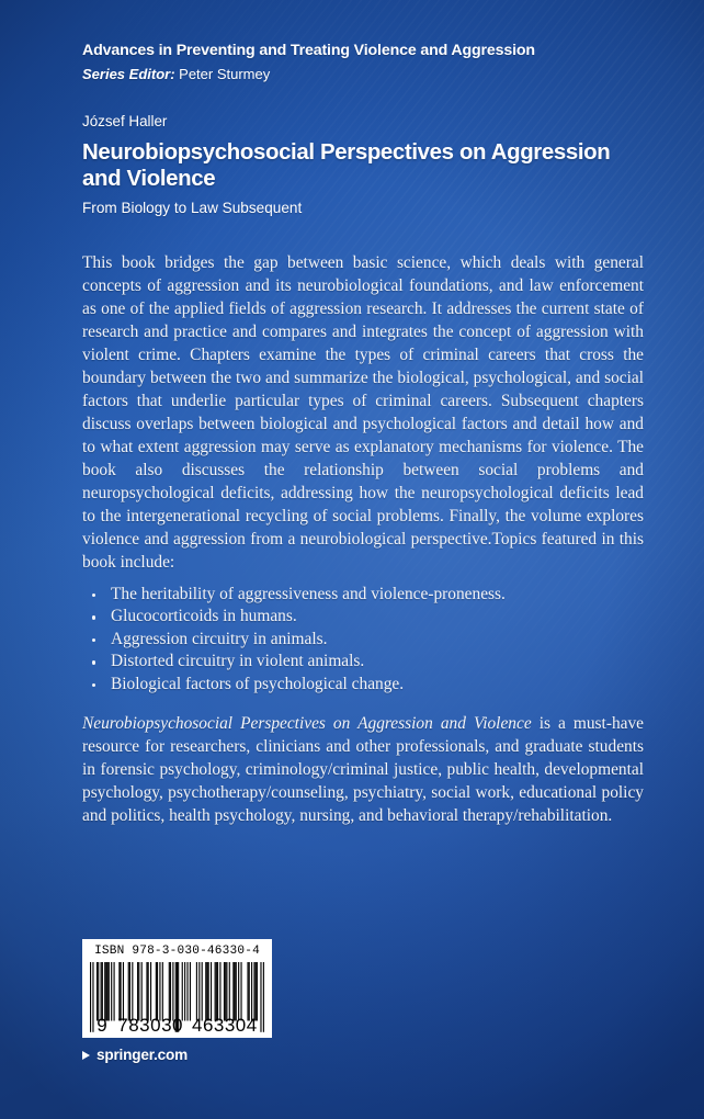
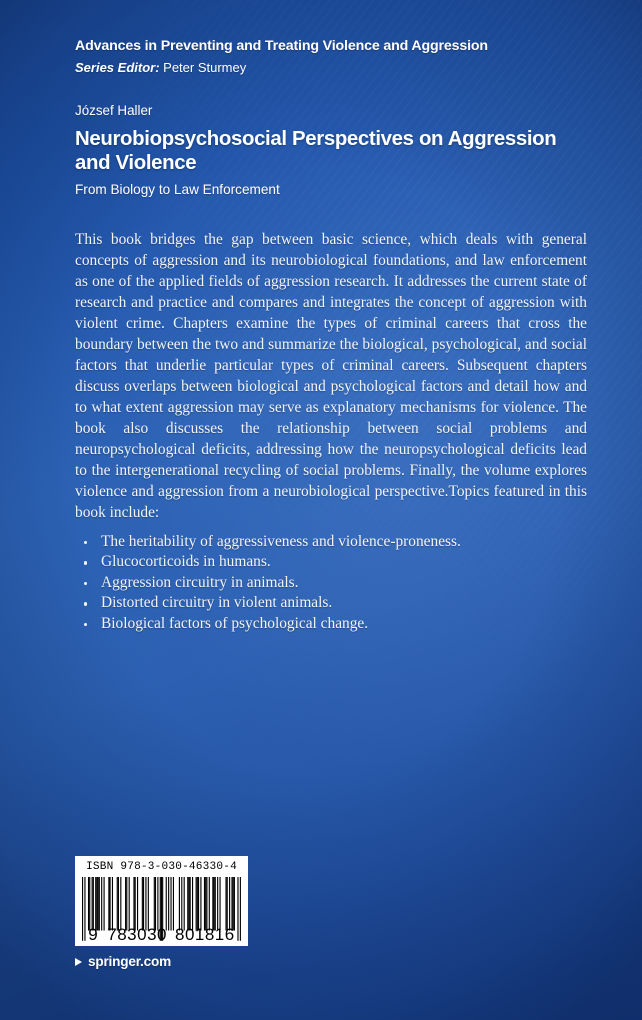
  Advances in Preventing and Treating Violence and Aggression
  Series Editor: Peter Sturmey
  József Haller
  Neurobiopsychosocial Perspectives on Aggression and Violence
- From Biology to Law Subsequent
+ From Biology to Law Enforcement
  This book bridges the gap between basic science, which deals with general concepts of aggression and its neurobiological foundations, and law enforcement as one of the applied fields of aggression research. It addresses the current state of research and practice and compares and integrates the concept of aggression with violent crime. Chapters examine the types of criminal careers that cross the boundary between the two and summarize the biological, psychological, and social factors that underlie particular types of criminal careers. Subsequent chapters discuss overlaps between biological and psychological factors and detail how and to what extent aggression may serve as explanatory mechanisms for violence. The book also discusses the relationship between social problems and neuropsychological deficits, addressing how the neuropsychological deficits lead to the intergenerational recycling of social problems. Finally, the volume explores violence and aggression from a neurobiological perspective.Topics featured in this book include:
  The heritability of aggressiveness and violence-proneness.
  Glucocorticoids in humans.
  Aggression circuitry in animals.
  Distorted circuitry in violent animals.
  Biological factors of psychological change.
- Neurobiopsychosocial Perspectives on Aggression and Violence is a must-have resource for researchers, clinicians and other professionals, and graduate students in forensic psychology, criminology/criminal justice, public health, developmental psychology, psychotherapy/counseling, psychiatry, social work, educational policy and politics, health psychology, nursing, and behavioral therapy/rehabilitation.
  ISBN 978-3-030-46330-4
- 9 783030 463304
+ 9 783030 801816
  springer.com
